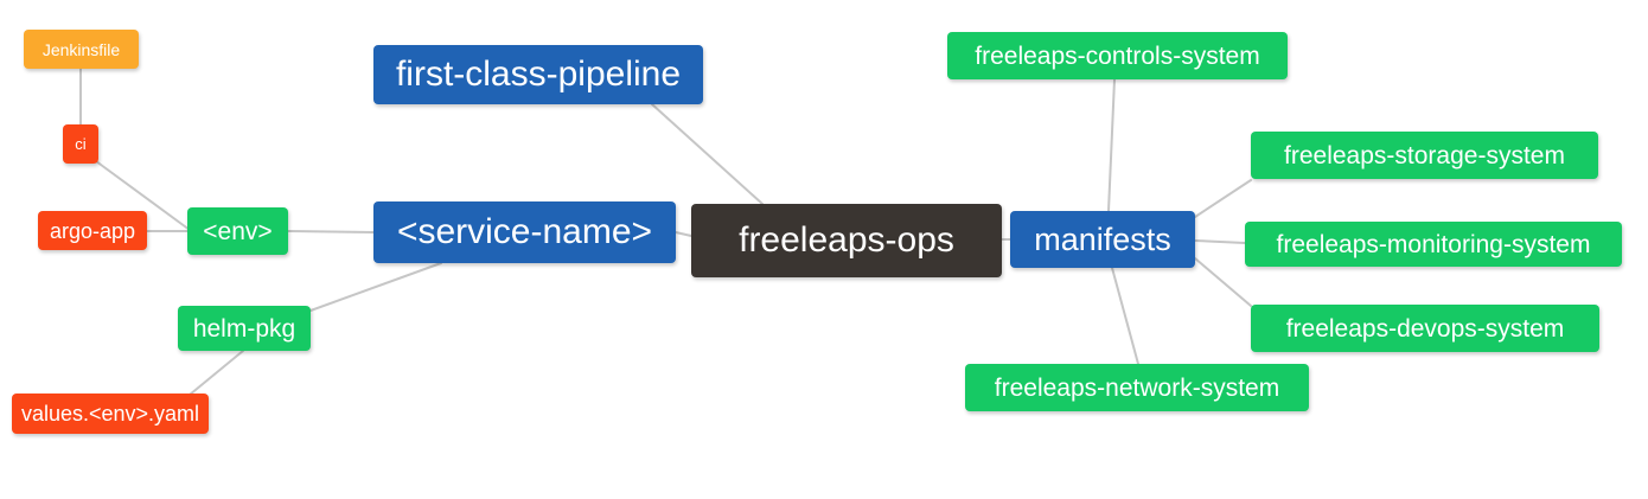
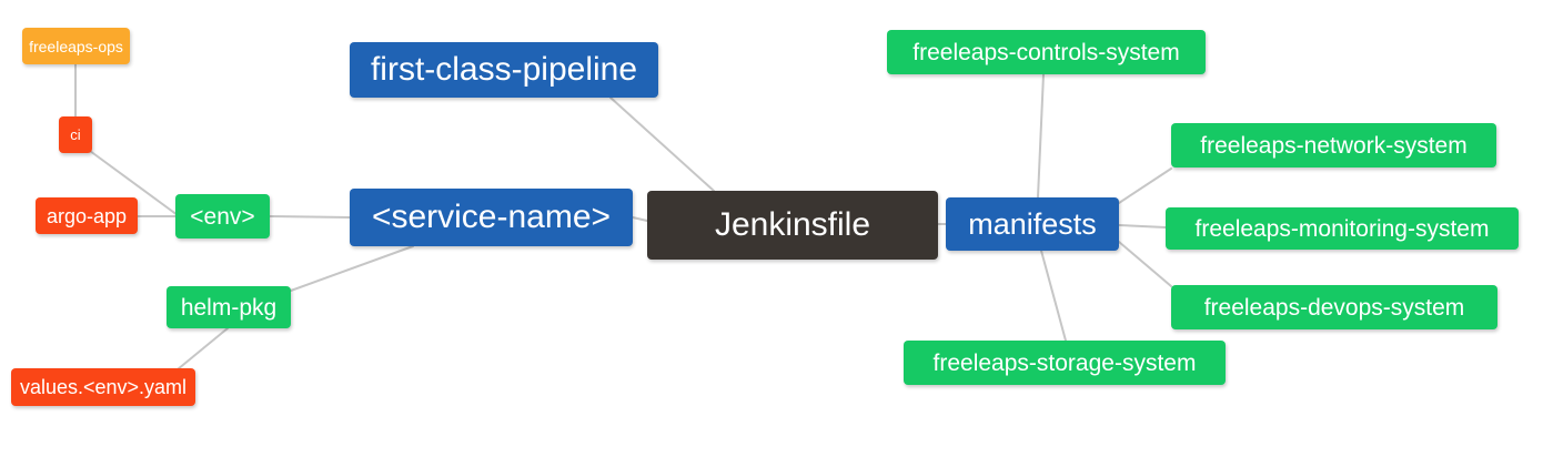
- Jenkinsfile
+ freeleaps-ops
  ci
  argo-app
  <env>
  helm-pkg
  values.<env>.yaml
  first-class-pipeline
  <service-name>
- freeleaps-ops
+ Jenkinsfile
  manifests
  freeleaps-controls-system
- freeleaps-storage-system
+ freeleaps-network-system
  freeleaps-monitoring-system
  freeleaps-devops-system
- freeleaps-network-system
+ freeleaps-storage-system
